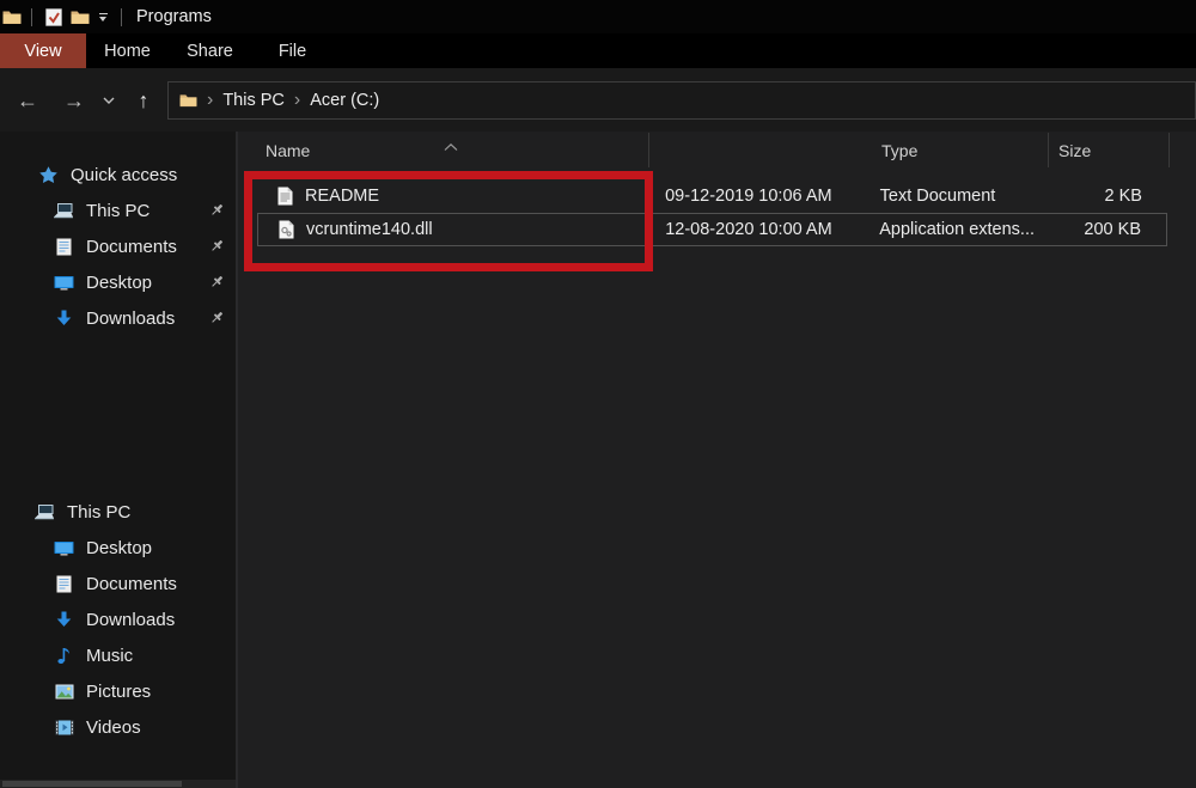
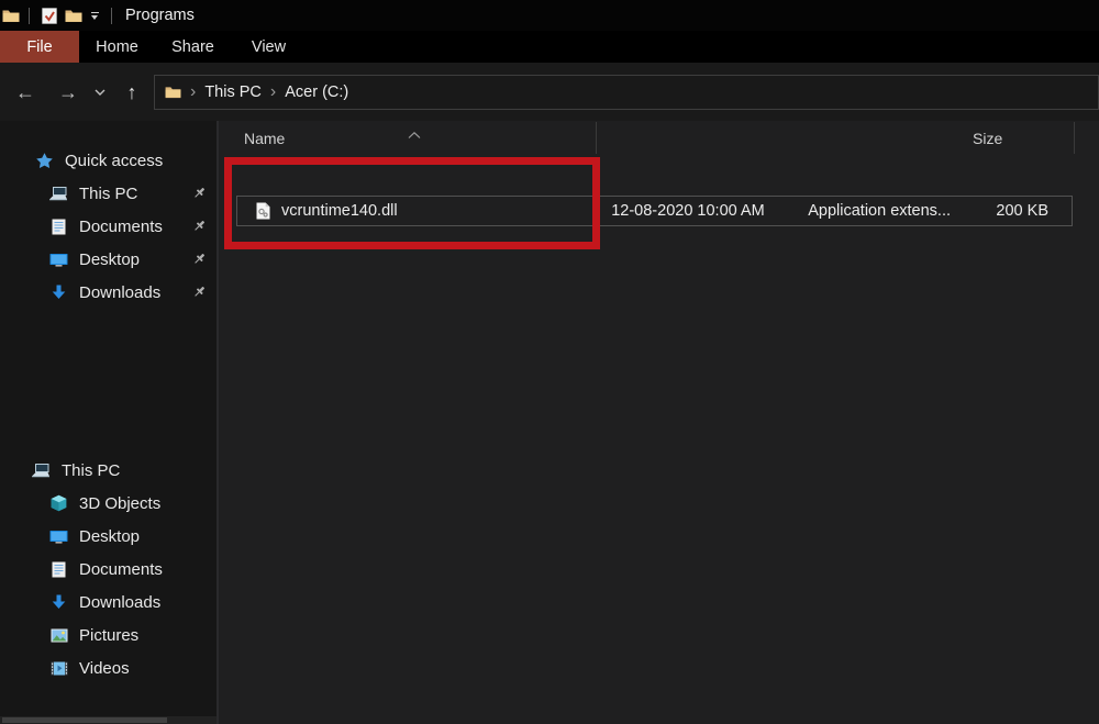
  Programs
- View
+ File
  Home
  Share
- File
+ View
  ←
  →
  ↑
  ›
  This PC
  ›
  Acer (C:)
  Quick access
  This PC
  Documents
  Desktop
  Downloads
  This PC
+ 3D Objects
  Desktop
  Documents
  Downloads
- Music
  Pictures
  Videos
  Name
- Type
  Size
- README
- 09-12-2019 10:06 AM
- Text Document
- 2 KB
  vcruntime140.dll
  12-08-2020 10:00 AM
  Application extens...
  200 KB
